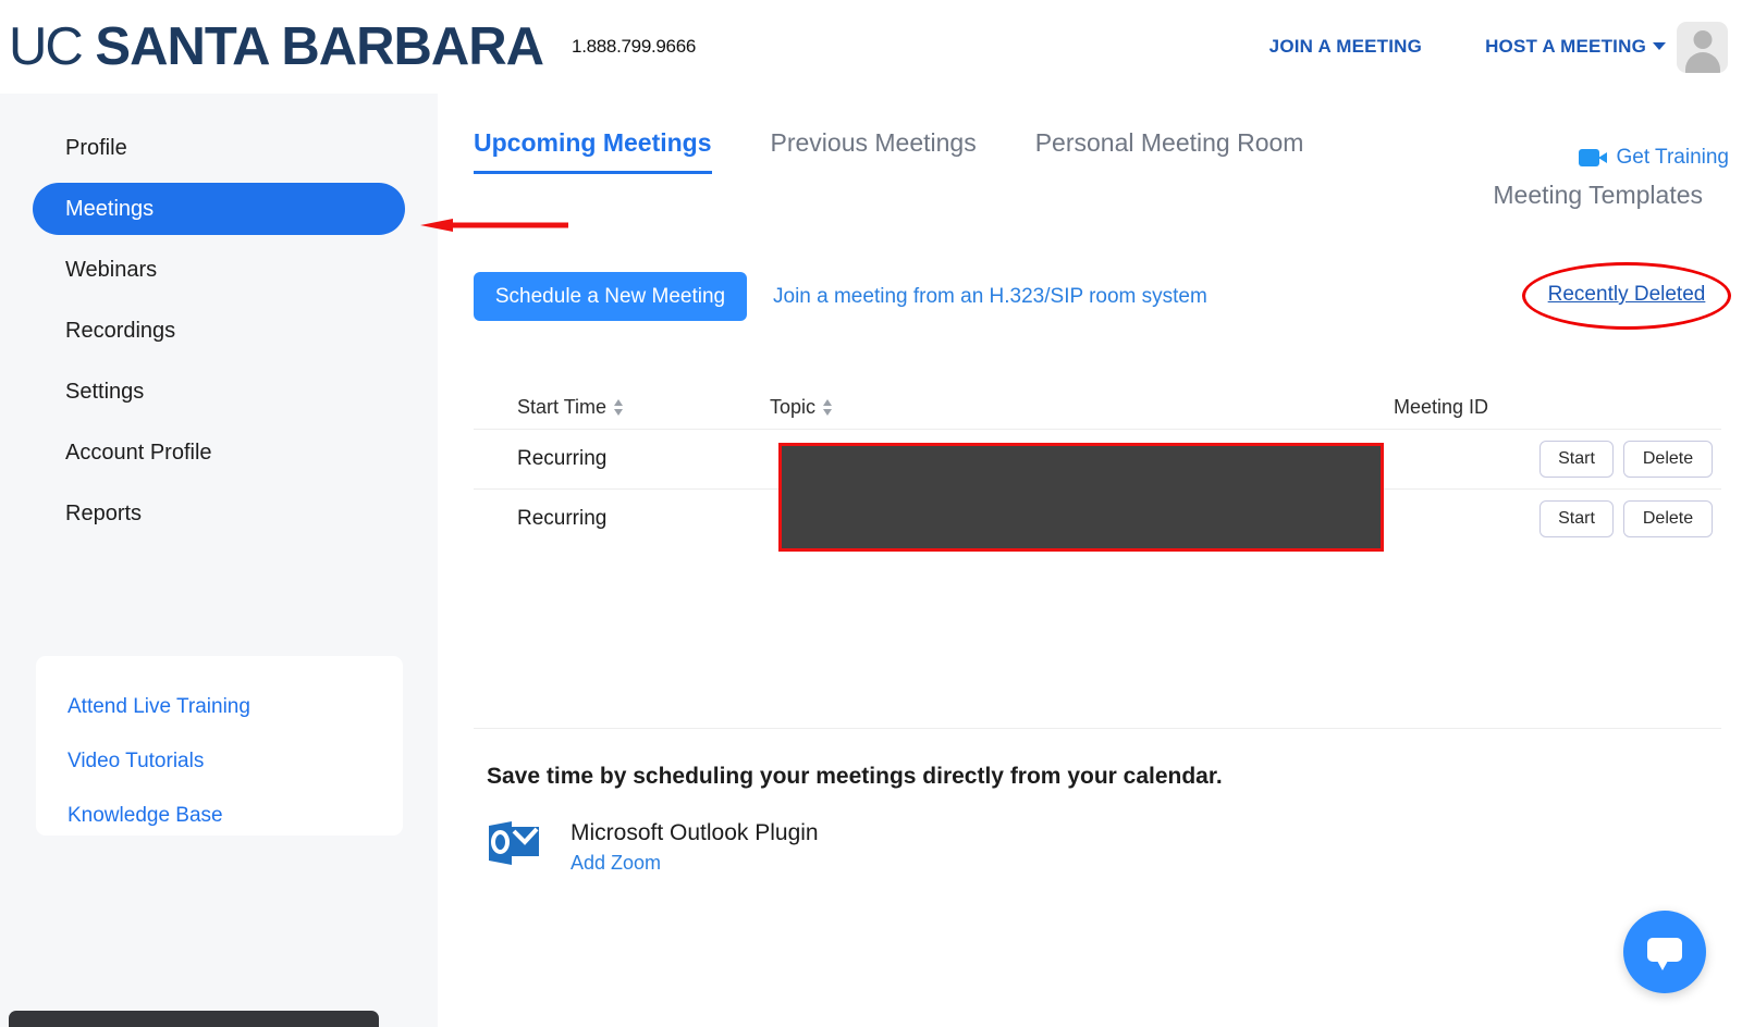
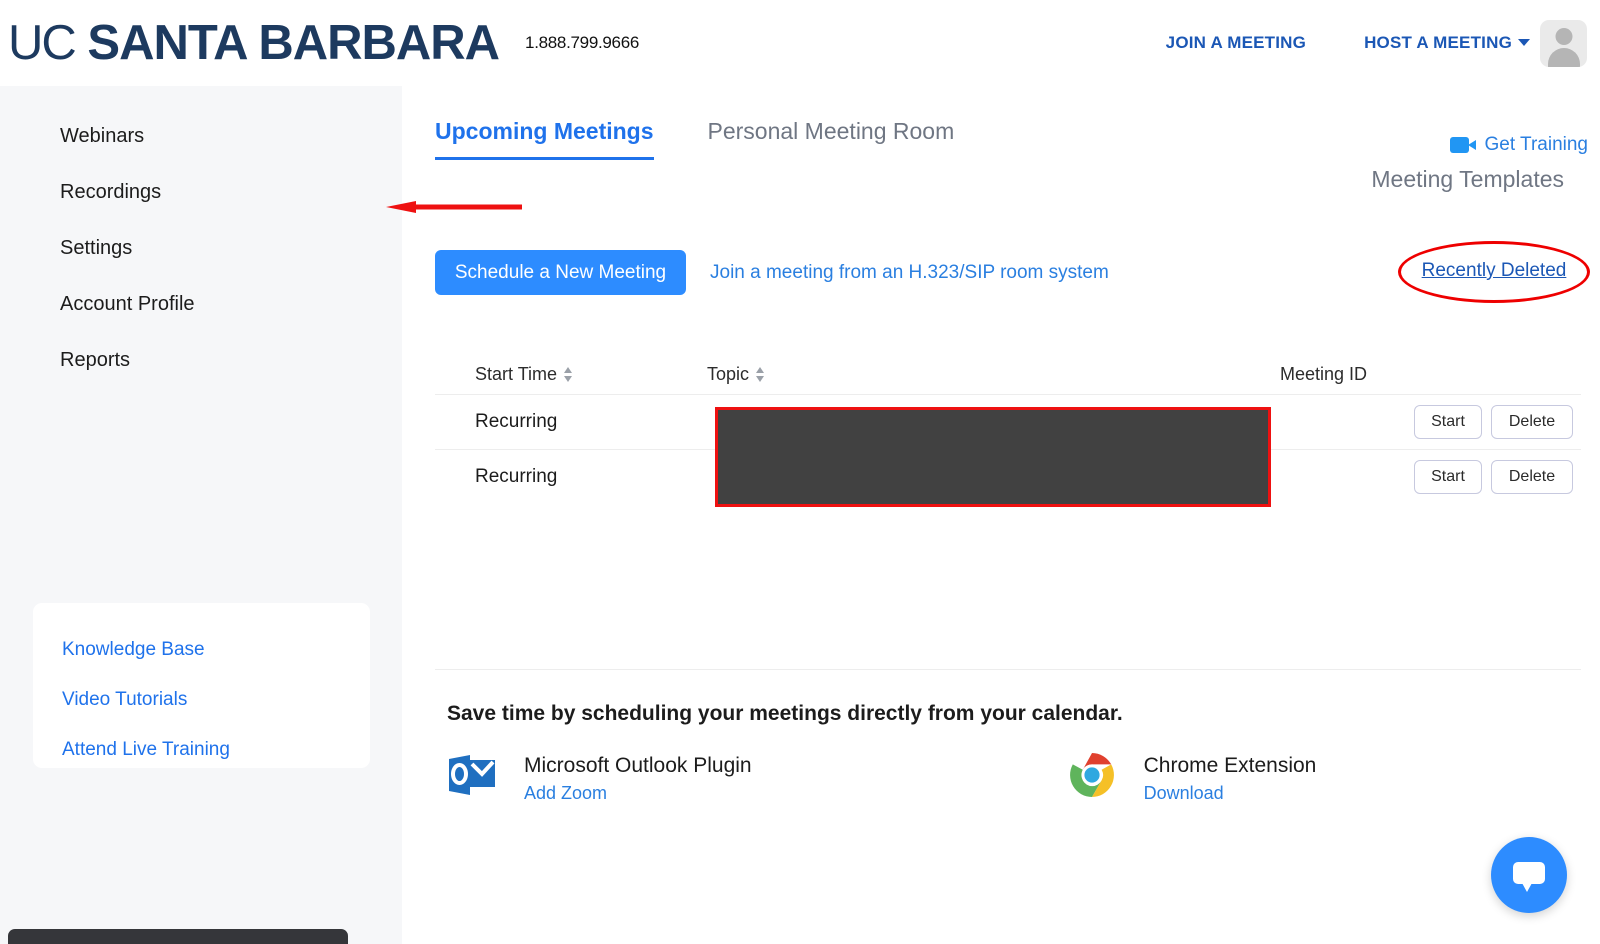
  UC SANTA BARBARA
  1.888.799.9666
  JOIN A MEETING
  HOST A MEETING
- Profile
- Meetings
  Webinars
  Recordings
  Settings
  Account Profile
  Reports
- Attend Live Training
+ Knowledge Base
  Video Tutorials
- Knowledge Base
+ Attend Live Training
  Upcoming Meetings
- Previous Meetings
  Personal Meeting Room
  Get Training
  Meeting Templates
  Schedule a New Meeting
  Join a meeting from an H.323/SIP room system
  Recently Deleted
  Start Time
  Topic
  Meeting ID
  Recurring
  Start
  Delete
  Recurring
  Start
  Delete
  Save time by scheduling your meetings directly from your calendar.
  Microsoft Outlook Plugin
  Add Zoom
+ Chrome Extension
+ Download
